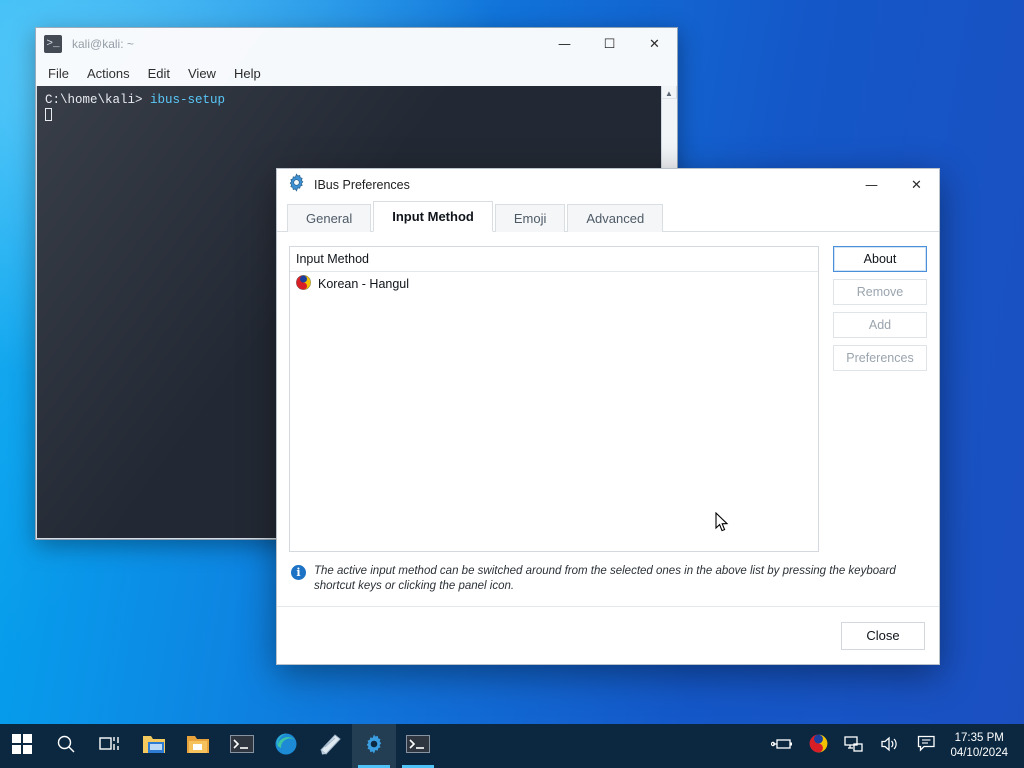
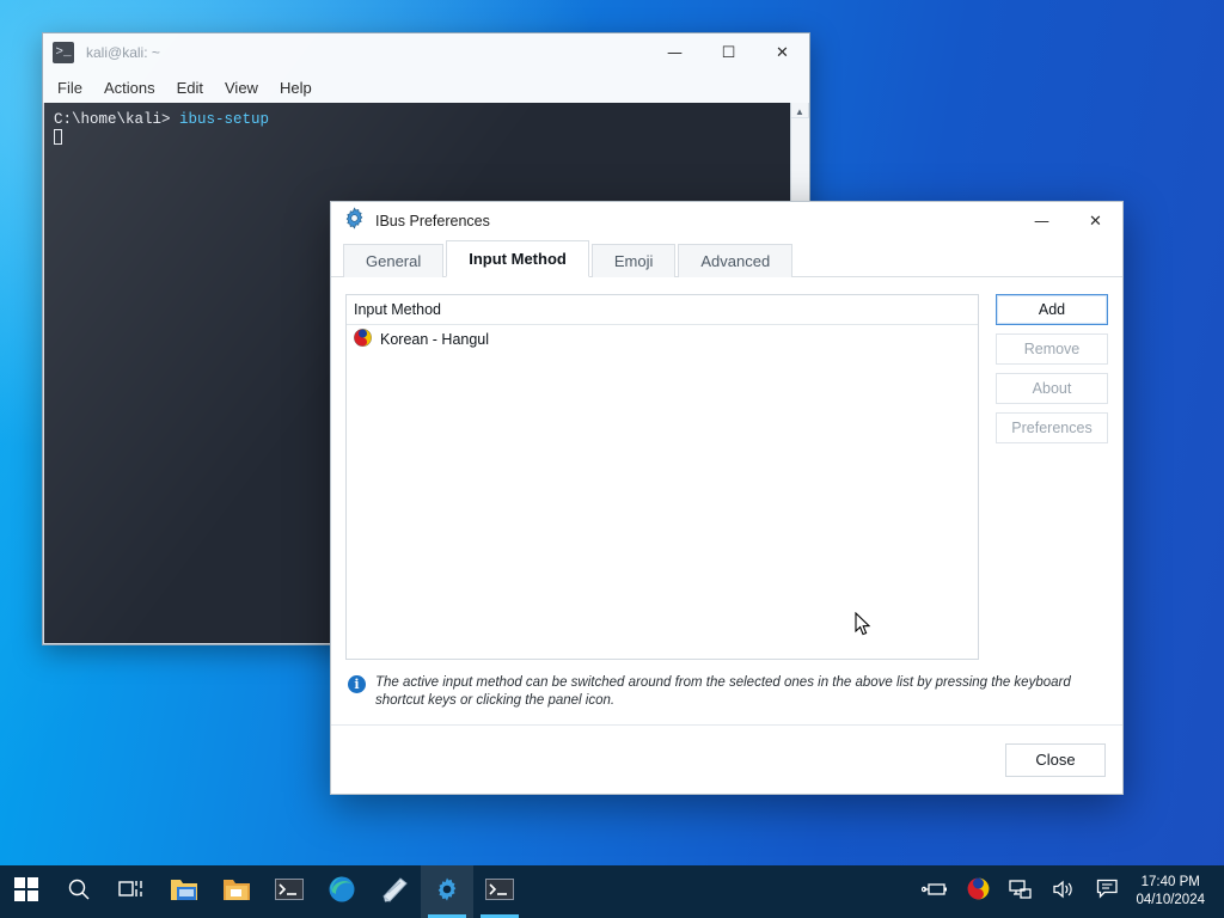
  ✕
  ▲
  —
  ✕
  Input Method
  Advanced
- About
+ Add
  Remove
- Add
+ About
  Preferences
  Close
- 17:35 PM
+ 17:40 PM
  04/10/2024
